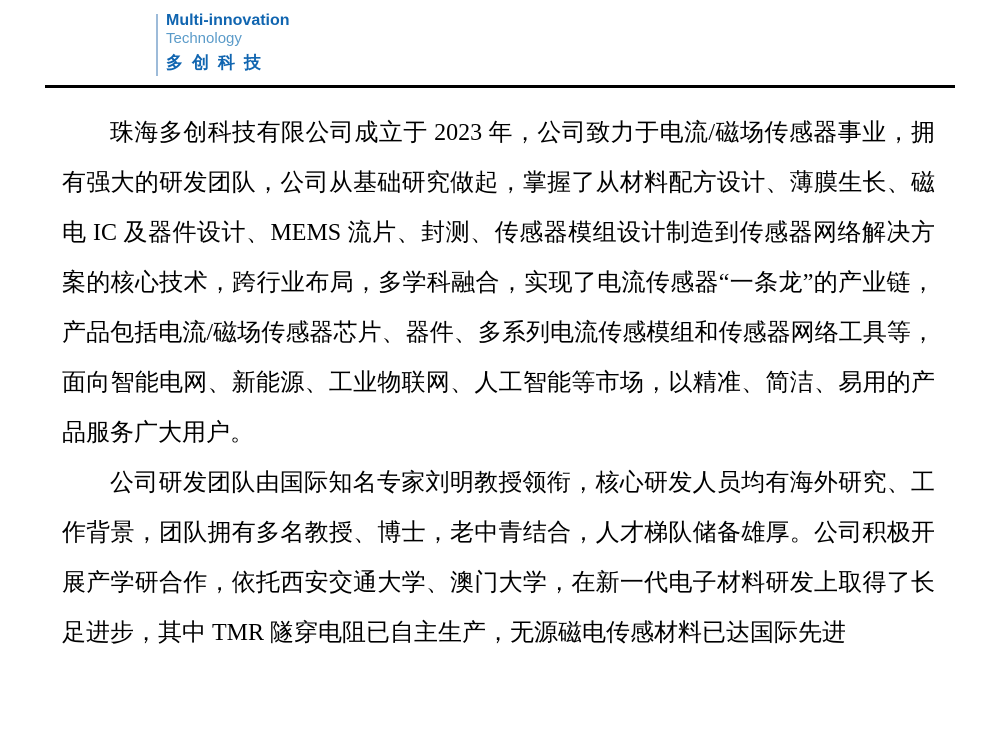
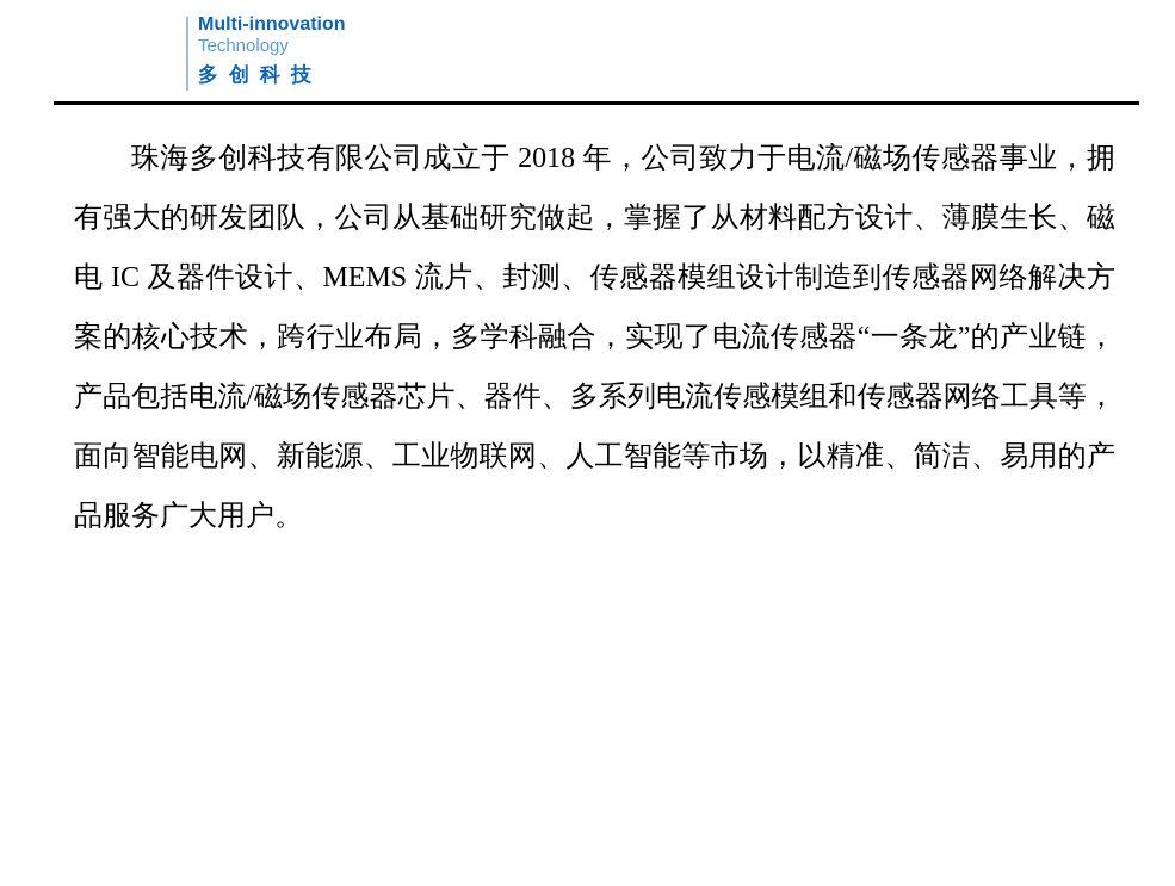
  Multi-innovation
  Technology
  多创科技
- 珠海多创科技有限公司成立于 2023 年，公司致力于电流/磁场传感器事业，拥有强大的研发团队，公司从基础研究做起，掌握了从材料配方设计、薄膜生长、磁电 IC 及器件设计、MEMS 流片、封测、传感器模组设计制造到传感器网络解决方案的核心技术，跨行业布局，多学科融合，实现了电流传感器“一条龙”的产业链，产品包括电流/磁场传感器芯片、器件、多系列电流传感模组和传感器网络工具等，面向智能电网、新能源、工业物联网、人工智能等市场，以精准、简洁、易用的产品服务广大用户。
+ 珠海多创科技有限公司成立于 2018 年，公司致力于电流/磁场传感器事业，拥有强大的研发团队，公司从基础研究做起，掌握了从材料配方设计、薄膜生长、磁电 IC 及器件设计、MEMS 流片、封测、传感器模组设计制造到传感器网络解决方案的核心技术，跨行业布局，多学科融合，实现了电流传感器“一条龙”的产业链，产品包括电流/磁场传感器芯片、器件、多系列电流传感模组和传感器网络工具等，面向智能电网、新能源、工业物联网、人工智能等市场，以精准、简洁、易用的产品服务广大用户。
- 公司研发团队由国际知名专家刘明教授领衔，核心研发人员均有海外研究、工作背景，团队拥有多名教授、博士，老中青结合，人才梯队储备雄厚。公司积极开展产学研合作，依托西安交通大学、澳门大学，在新一代电子材料研发上取得了长足进步，其中 TMR 隧穿电阻已自主生产，无源磁电传感材料已达国际先进
